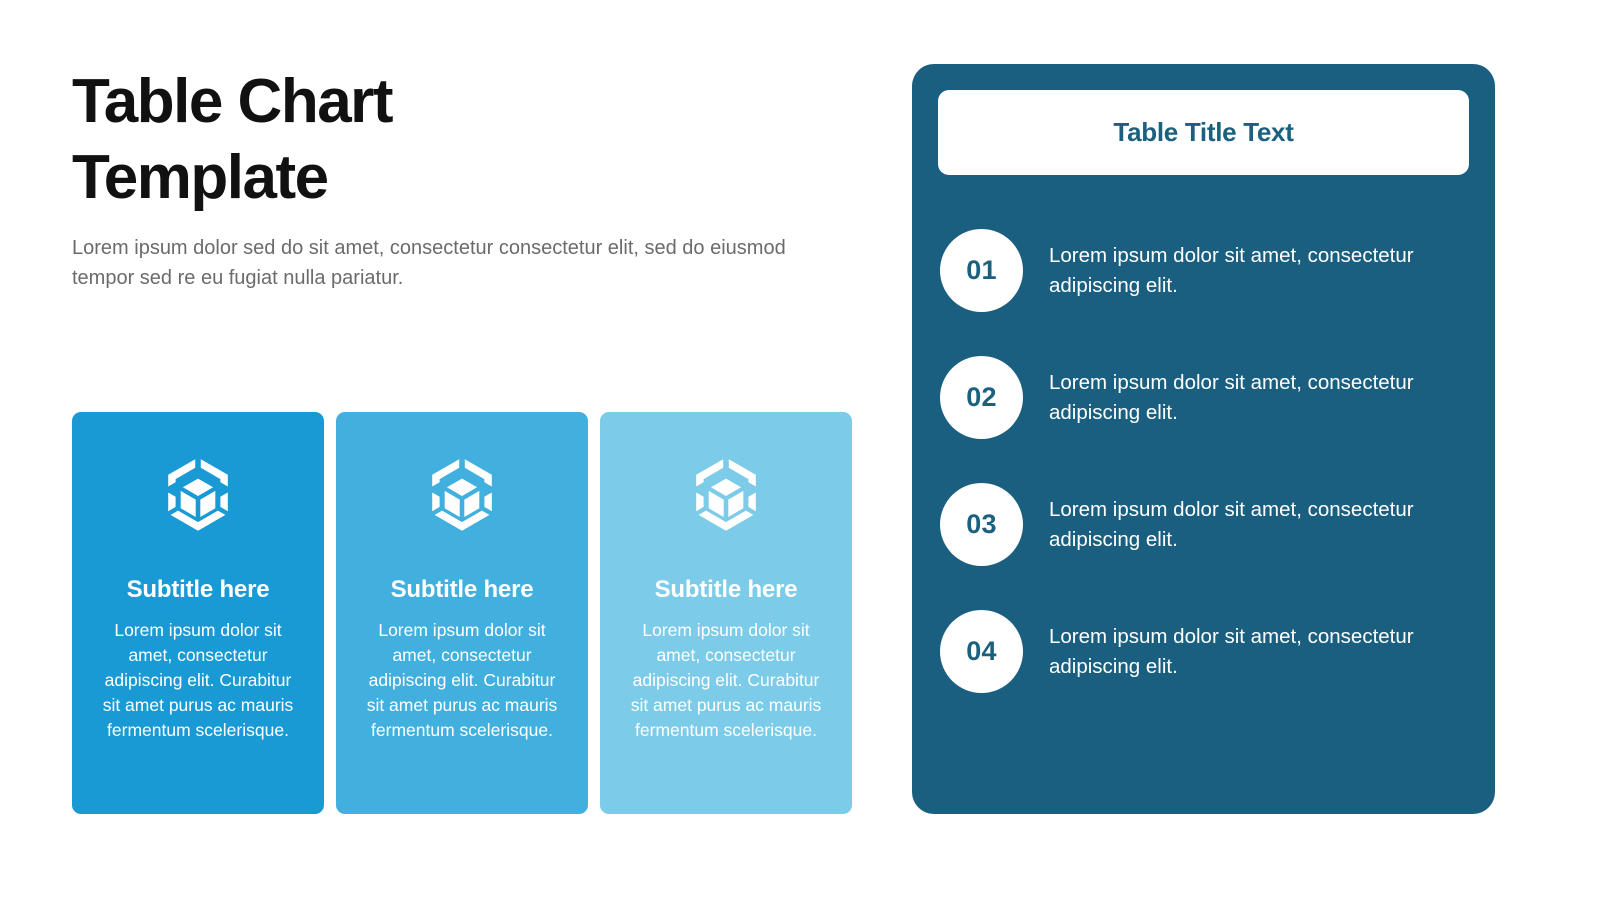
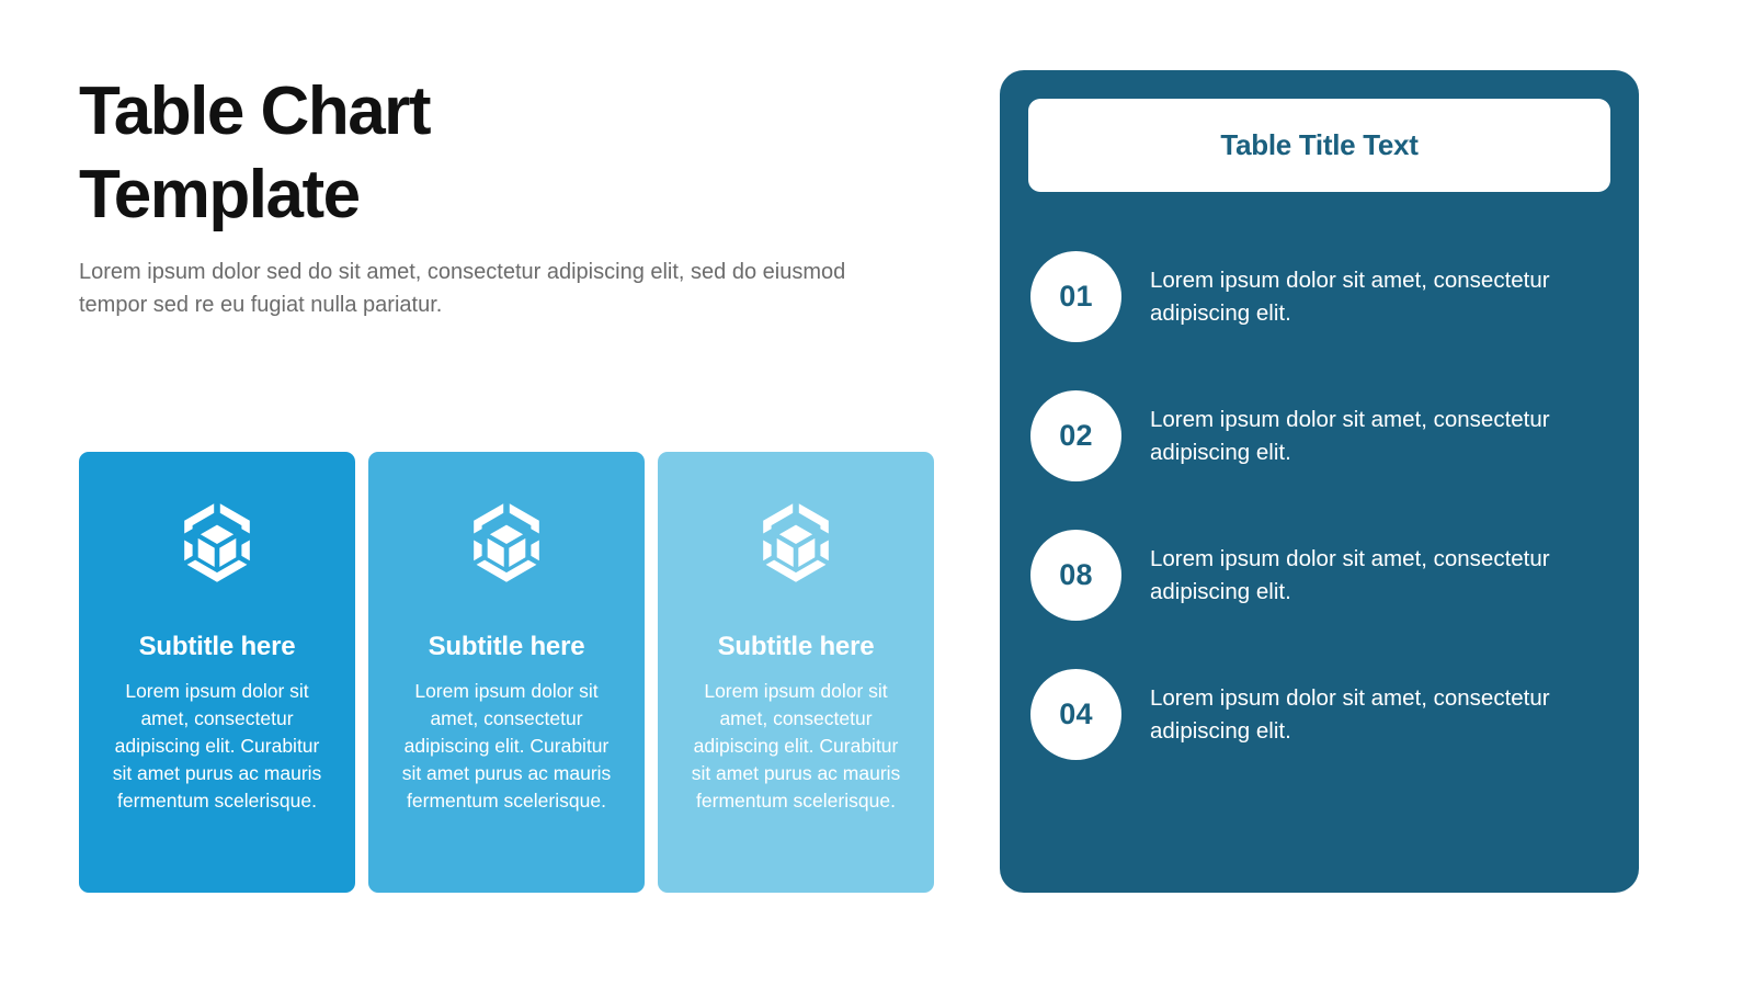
  Table Chart Template
- Lorem ipsum dolor sed do sit amet, consectetur consectetur elit, sed do eiusmod tempor sed re eu fugiat nulla pariatur.
+ Lorem ipsum dolor sed do sit amet, consectetur adipiscing elit, sed do eiusmod tempor sed re eu fugiat nulla pariatur.
  Subtitle here
  Lorem ipsum dolor sit amet, consectetur adipiscing elit. Curabitur sit amet purus ac mauris fermentum scelerisque.
  Subtitle here
  Lorem ipsum dolor sit amet, consectetur adipiscing elit. Curabitur sit amet purus ac mauris fermentum scelerisque.
  Subtitle here
  Lorem ipsum dolor sit amet, consectetur adipiscing elit. Curabitur sit amet purus ac mauris fermentum scelerisque.
  Table Title Text
  01
  Lorem ipsum dolor sit amet, consectetur adipiscing elit.
  02
  Lorem ipsum dolor sit amet, consectetur adipiscing elit.
- 03
+ 08
  Lorem ipsum dolor sit amet, consectetur adipiscing elit.
  04
  Lorem ipsum dolor sit amet, consectetur adipiscing elit.
